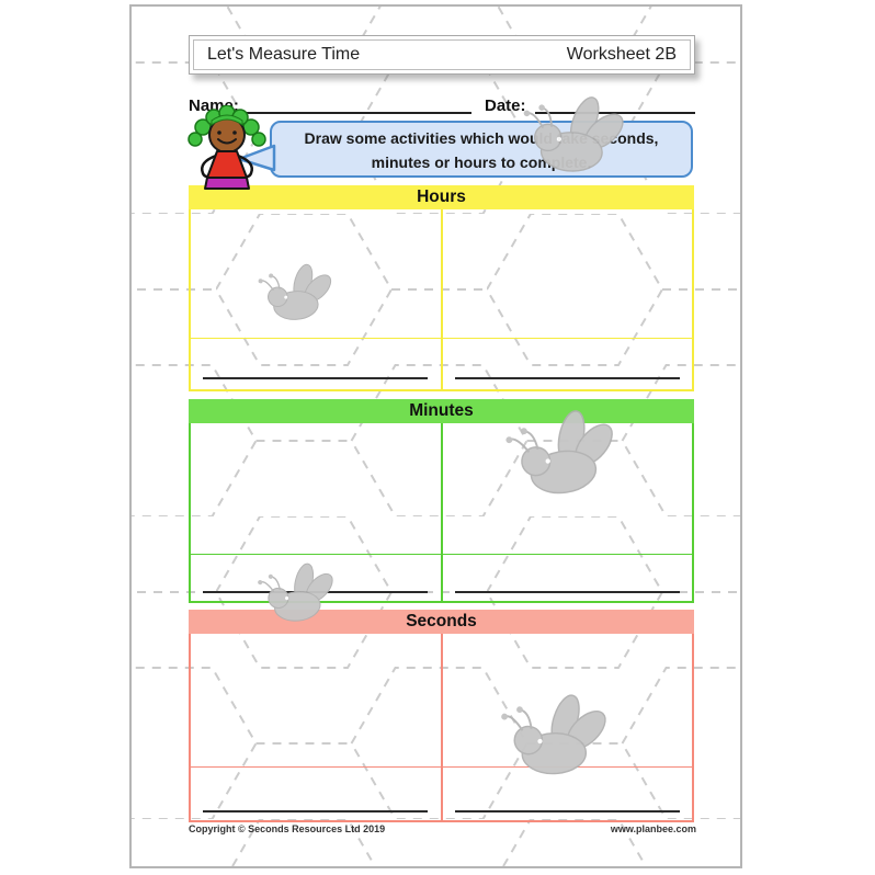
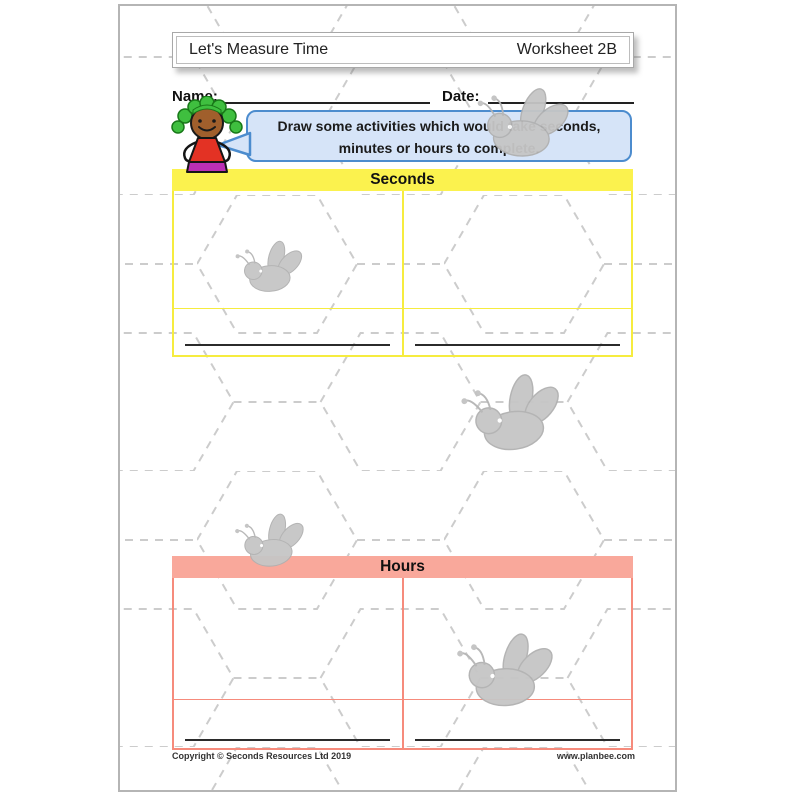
  Let's Measure Time
  Worksheet 2B
  Nam:
  Date:
  Draw some activities which woonds,
  minutes or hours to com
- Hours
+ Seconds
- Minutes
- Seconds
+ Hours
  Copyright © Seconds Resources Ltd 2019
  www.planbee.com
